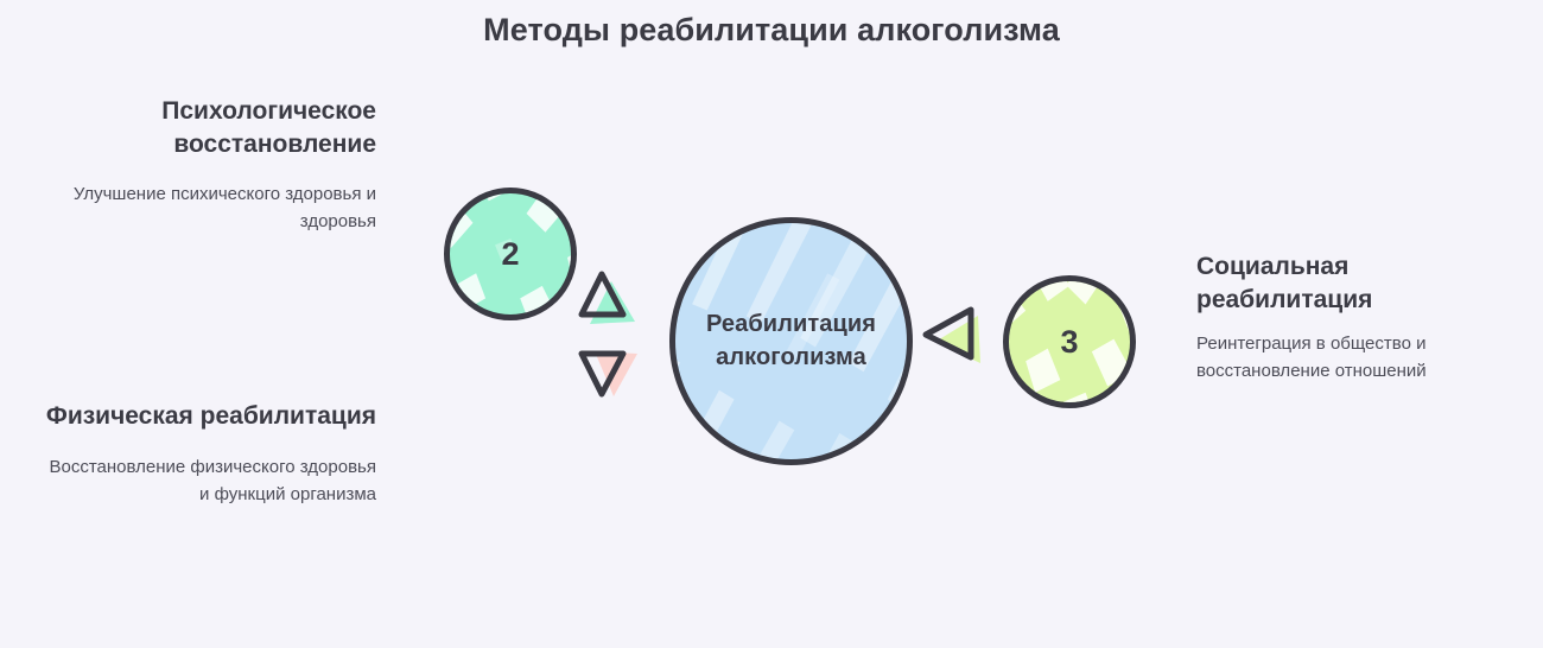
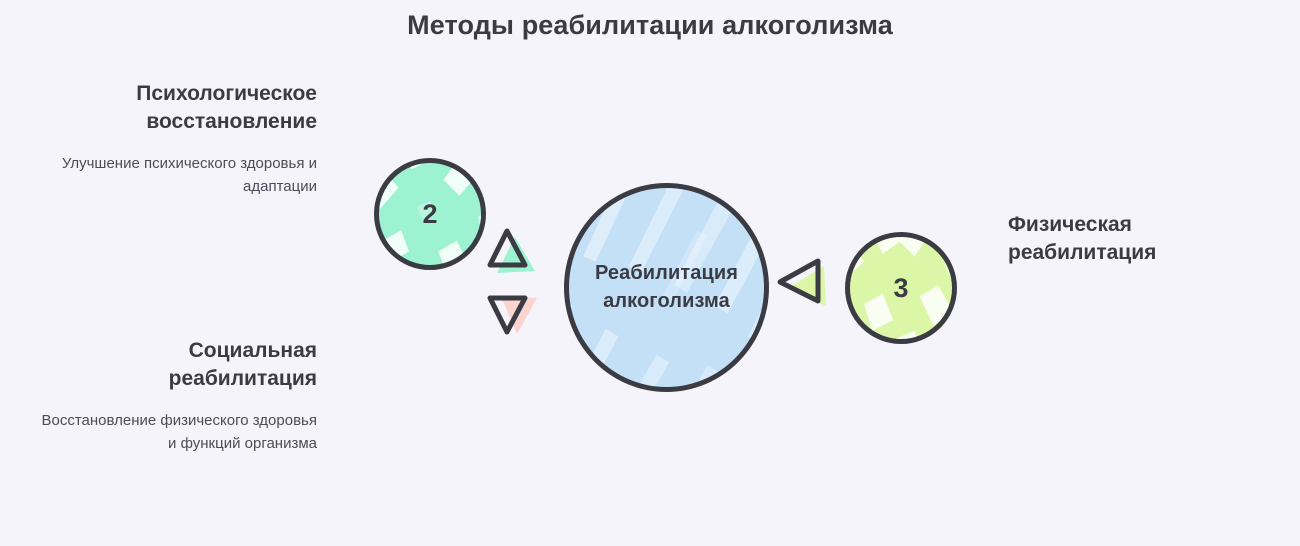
  Методы реабилитации алкоголизма
  Психологическое восстановление
- Улучшение психического здоровья и здоровья
+ Улучшение психического здоровья и адаптации
- Физическая реабилитация
+ Социальная реабилитация
  Восстановление физического здоровья и функций организма
- Социальная реабилитация
+ Физическая реабилитация
- Реинтеграция в общество и восстановление отношений
  2
  3
  Реабилитация алкоголизма
